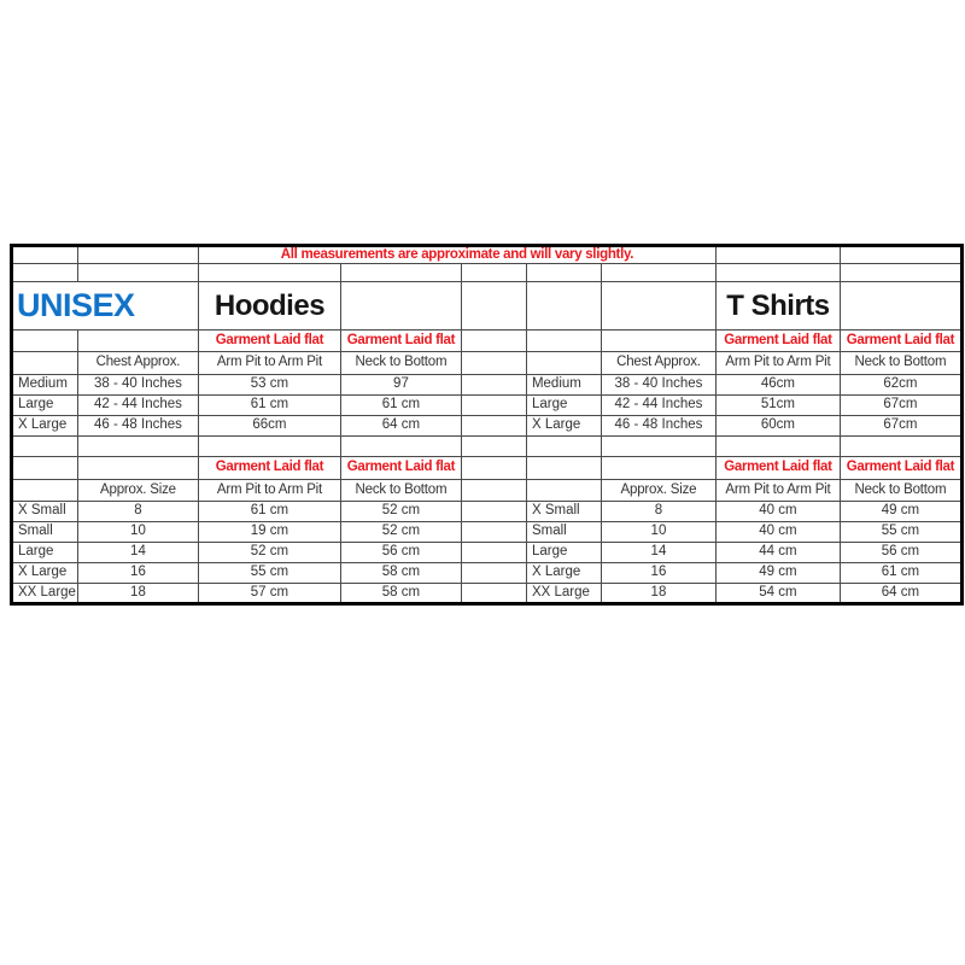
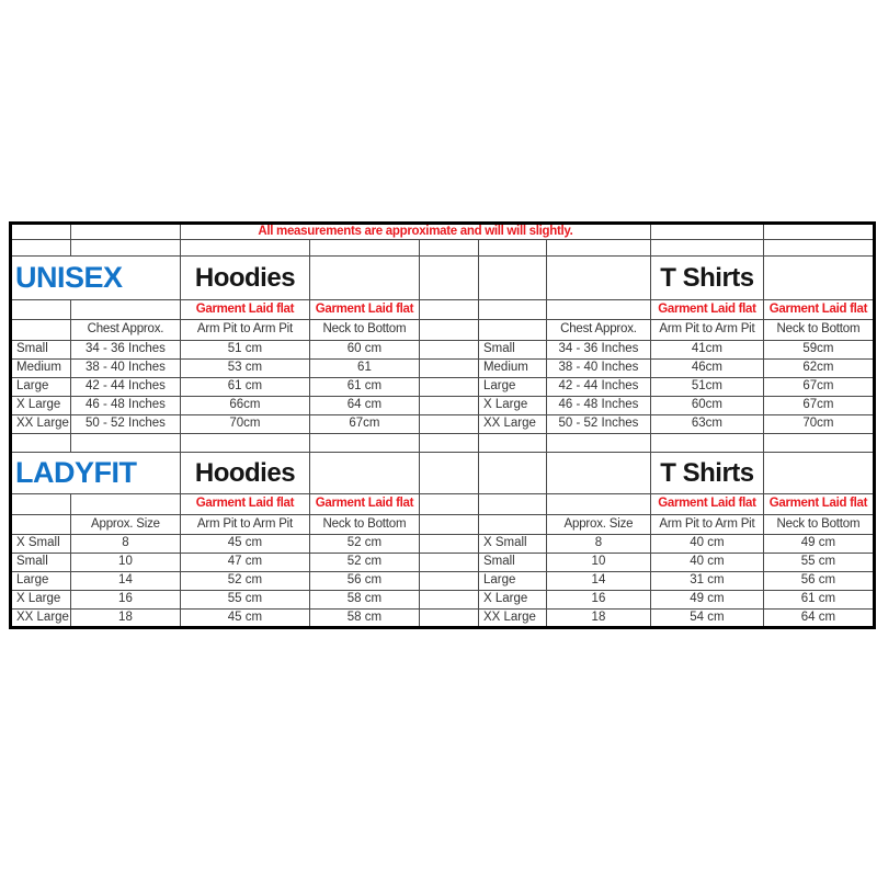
- 		All measurements are approximate and will vary slightly.
+ 		All measurements are approximate and will will slightly.
  UNISEX	Hoodies					T Shirts
  		Garment Laid flat	Garment Laid flat				Garment Laid flat	Garment Laid flat
  	Chest Approx.	Arm Pit to Arm Pit	Neck to Bottom			Chest Approx.	Arm Pit to Arm Pit	Neck to Bottom
+ Small	34 - 36 Inches	51 cm	60 cm		Small	34 - 36 Inches	41cm	59cm
- Medium	38 - 40 Inches	53 cm	97		Medium	38 - 40 Inches	46cm	62cm
+ Medium	38 - 40 Inches	53 cm	61		Medium	38 - 40 Inches	46cm	62cm
  Large	42 - 44 Inches	61 cm	61 cm		Large	42 - 44 Inches	51cm	67cm
  X Large	46 - 48 Inches	66cm	64 cm		X Large	46 - 48 Inches	60cm	67cm
+ XX Large	50 - 52 Inches	70cm	67cm		XX Large	50 - 52 Inches	63cm	70cm
+ LADYFIT	Hoodies					T Shirts
  		Garment Laid flat	Garment Laid flat				Garment Laid flat	Garment Laid flat
  	Approx. Size	Arm Pit to Arm Pit	Neck to Bottom			Approx. Size	Arm Pit to Arm Pit	Neck to Bottom
- X Small	8	61 cm	52 cm		X Small	8	40 cm	49 cm
+ X Small	8	45 cm	52 cm		X Small	8	40 cm	49 cm
- Small	10	19 cm	52 cm		Small	10	40 cm	55 cm
+ Small	10	47 cm	52 cm		Small	10	40 cm	55 cm
- Large	14	52 cm	56 cm		Large	14	44 cm	56 cm
+ Large	14	52 cm	56 cm		Large	14	31 cm	56 cm
  X Large	16	55 cm	58 cm		X Large	16	49 cm	61 cm
- XX Large	18	57 cm	58 cm		XX Large	18	54 cm	64 cm
+ XX Large	18	45 cm	58 cm		XX Large	18	54 cm	64 cm
